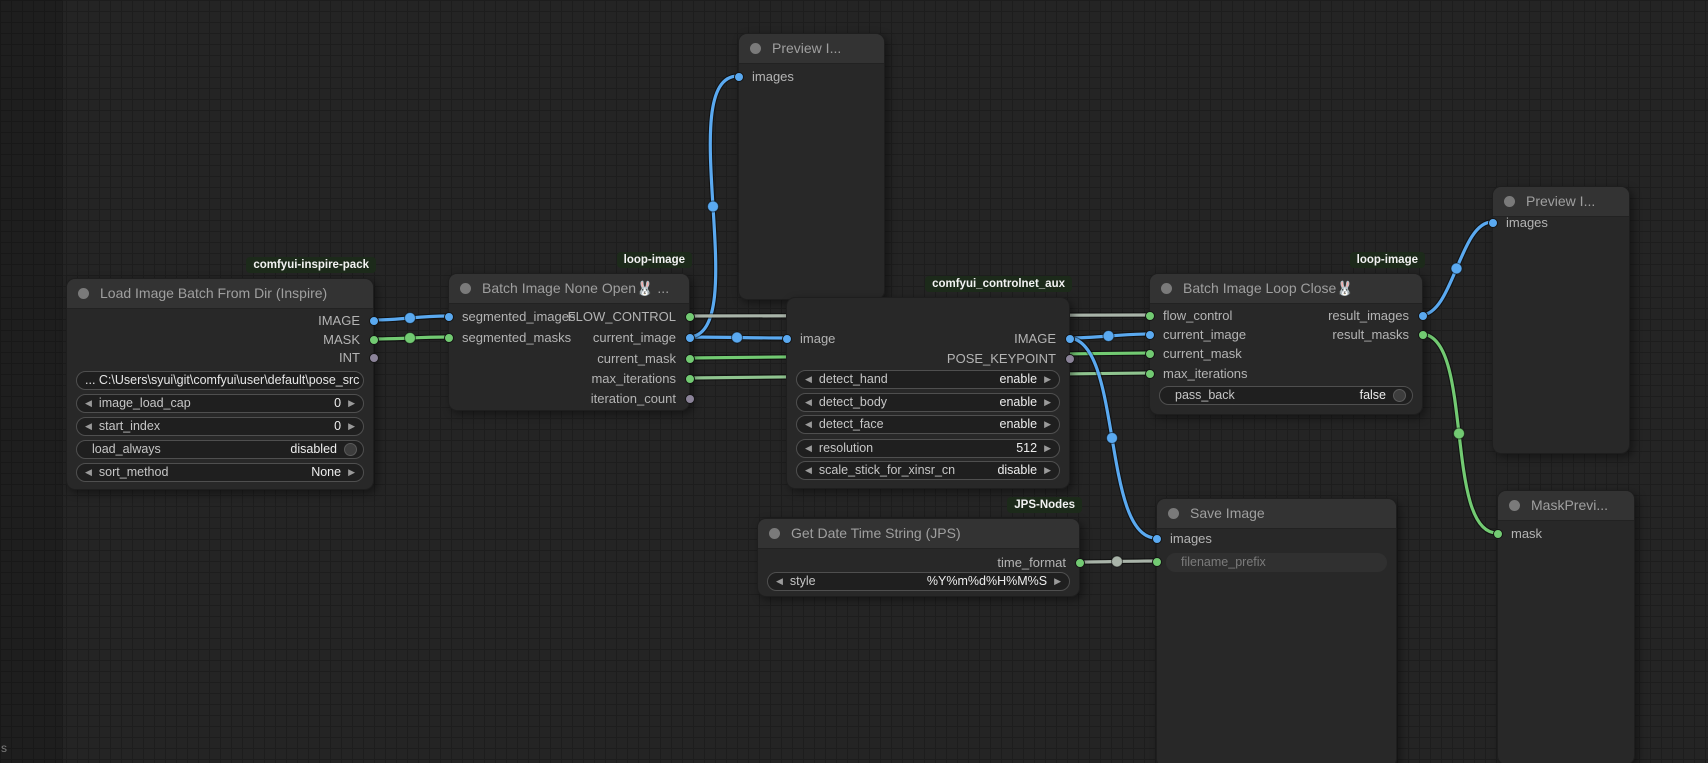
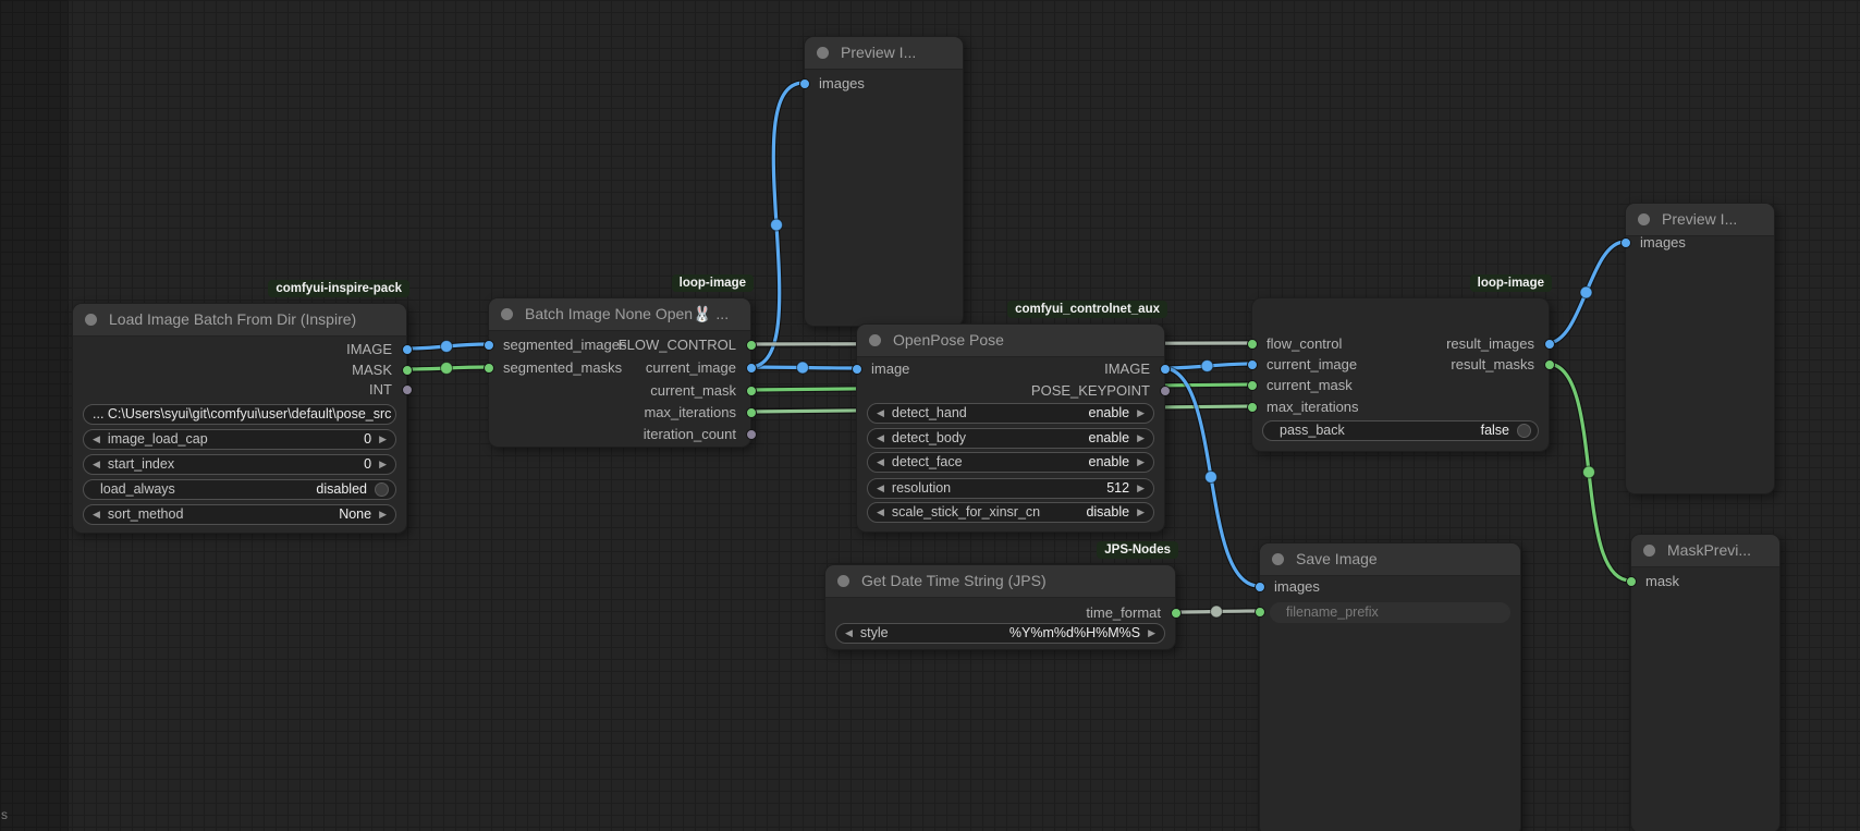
  comfyui-inspire-pack
  Load Image Batch From Dir (Inspire)
  IMAGE
  MASK
  INT
  ... C:\Users\syui\git\comfyui\user\default\pose_src
  ◀
  image_load_cap
  0
  ▶
  ◀
  start_index
  0
  ▶
  load_always
  disabled
  ◀
  sort_method
  None
  ▶
  loop-image
  Batch Image None Open🐰 ...
  segmented_images
  segmented_masks
  FLOW_CONTROL
  current_image
  current_mask
  max_iterations
  iteration_count
  Preview I...
  images
  comfyui_controlnet_aux
+ OpenPose Pose
  image
  IMAGE
  POSE_KEYPOINT
  ◀
  detect_hand
  enable
  ▶
  ◀
  detect_body
  enable
  ▶
  ◀
  detect_face
  enable
  ▶
  ◀
  resolution
  512
  ▶
  ◀
  scale_stick_for_xinsr_cn
  disable
  ▶
  JPS-Nodes
  Get Date Time String (JPS)
  time_format
  ◀
  style
  %Y%m%d%H%M%S
  ▶
  loop-image
- Batch Image Loop Close🐰
  flow_control
  current_image
  current_mask
  max_iterations
  result_images
  result_masks
  pass_back
  false
  Save Image
  images
  filename_prefix
  Preview I...
  images
  MaskPrevi...
  mask
  s
